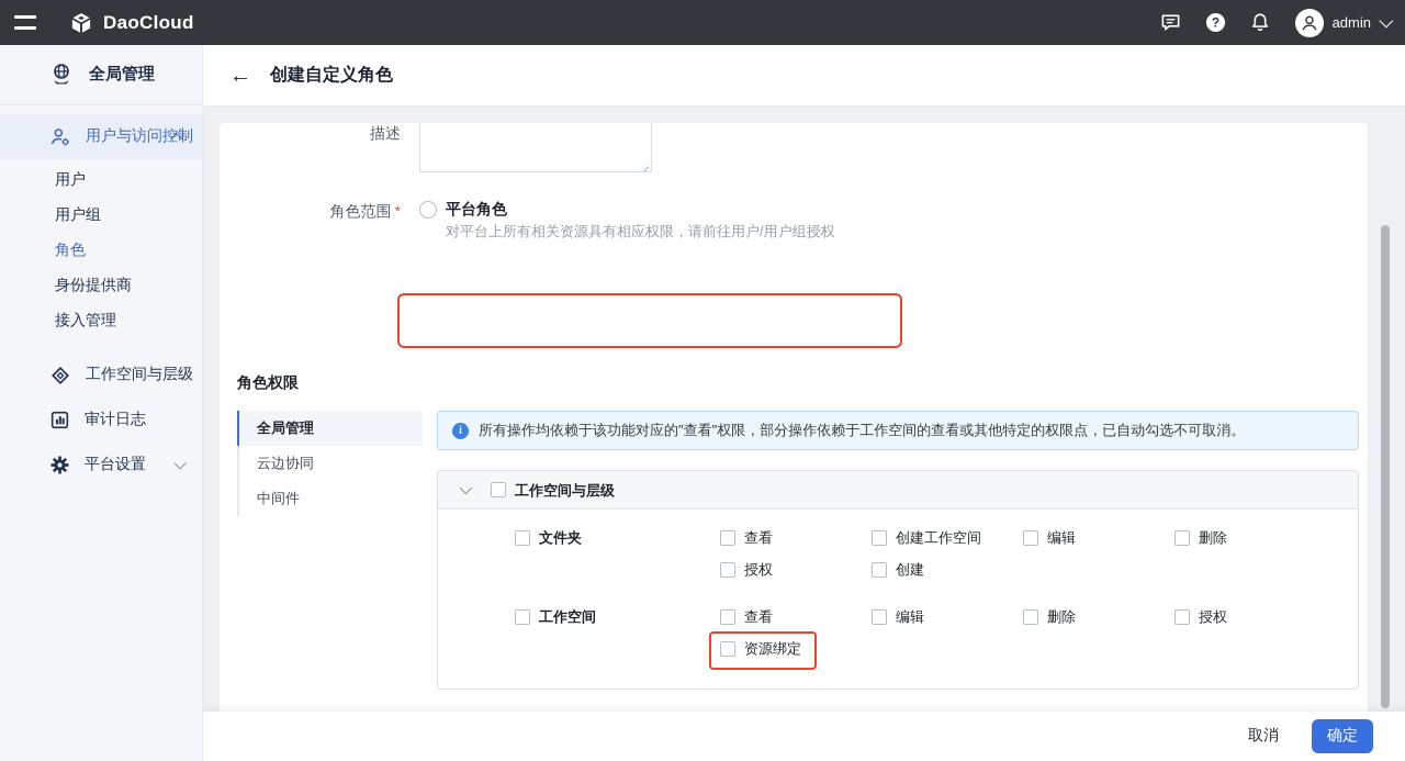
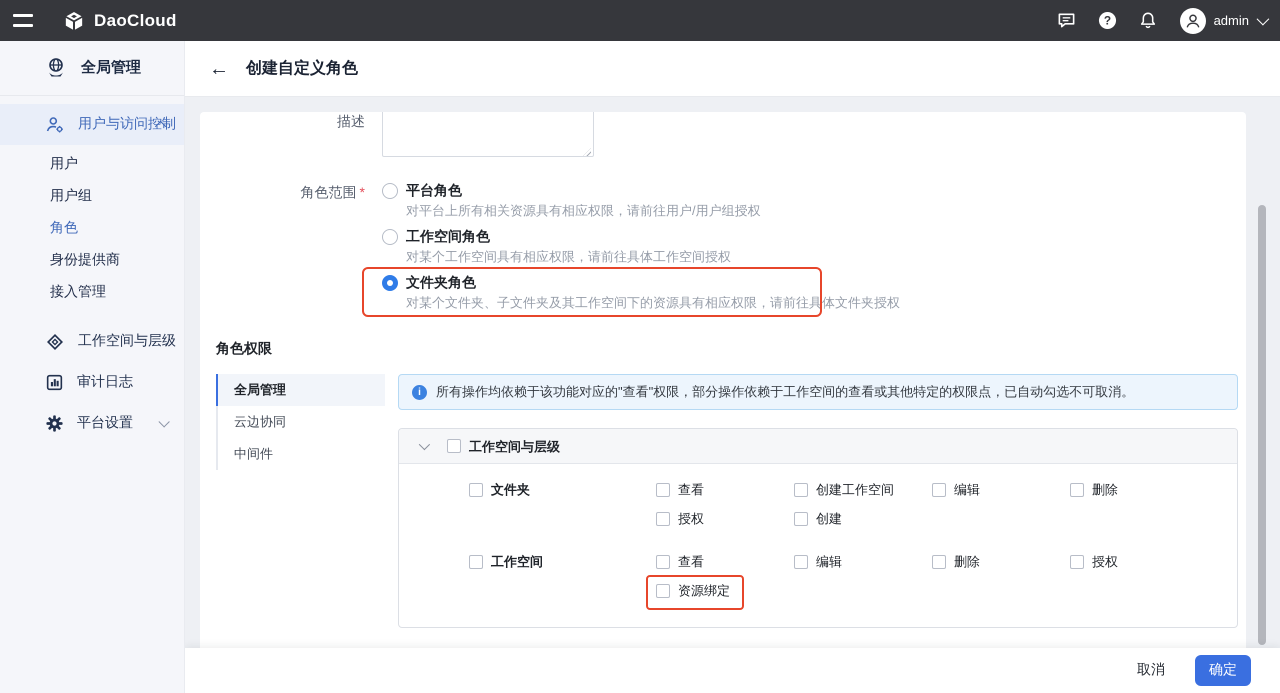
  DaoCloud
  ?
  admin
  全局管理
  用户与访问控制
  用户
  用户组
  角色
  身份提供商
  接入管理
  工作空间与层级
  审计日志
  平台设置
  ←
  创建自定义角色
  描述
  角色范围 *
  平台角色
  对平台上所有相关资源具有相应权限，请前往用户/用户组授权
+ 工作空间角色
+ 对某个工作空间具有相应权限，请前往具体工作空间授权
+ 文件夹角色
+ 对某个文件夹、子文件夹及其工作空间下的资源具有相应权限，请前往具体文件夹授权
  角色权限
  全局管理
  云边协同
  中间件
  i
  所有操作均依赖于该功能对应的"查看"权限，部分操作依赖于工作空间的查看或其他特定的权限点，已自动勾选不可取消。
  工作空间与层级
  文件夹
  查看
  创建工作空间
  编辑
  删除
  授权
  创建
  工作空间
  查看
  编辑
  删除
  授权
  资源绑定
  取消
  确定
